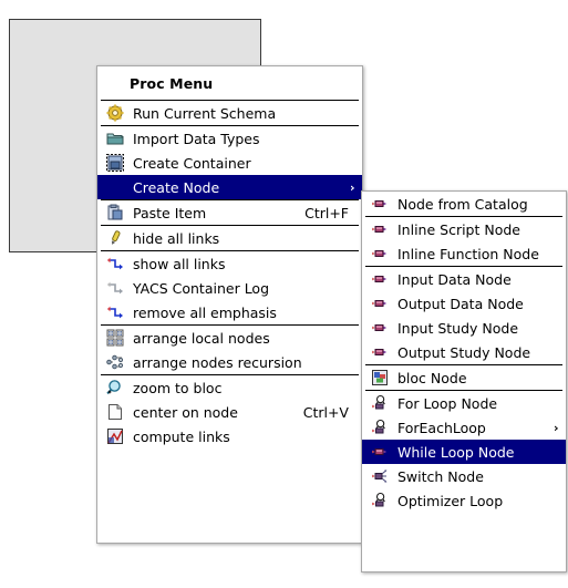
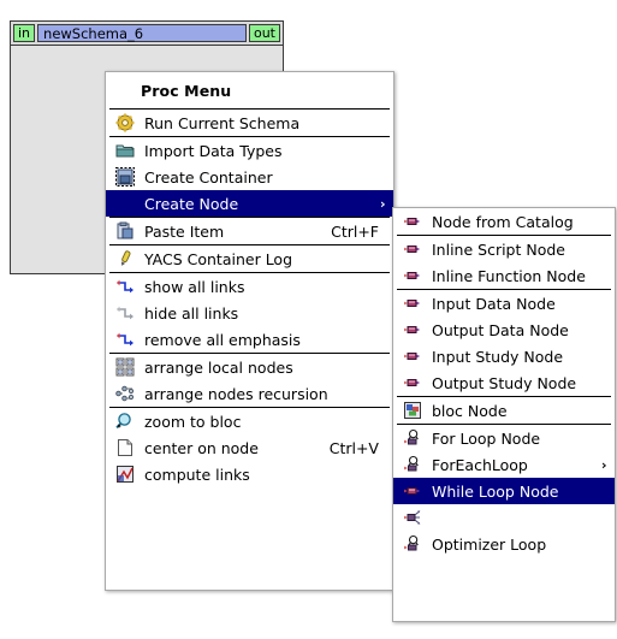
+ in
+ newSchema_6
+ out
  Proc Menu
  Run Current Schema
  Import Data Types
  Create Container
  Create Node
  Paste Item
  Ctrl+F
- hide all links
+ YACS Container Log
  show all links
- YACS Container Log
+ hide all links
  remove all emphasis
  arrange local nodes
  arrange nodes recursion
  zoom to bloc
  center on node
  Ctrl+V
  compute links
  Node from Catalog
  Inline Script Node
  Inline Function Node
  Input Data Node
  Output Data Node
  Input Study Node
  Output Study Node
  bloc Node
  For Loop Node
  ForEachLoop
  While Loop Node
- Switch Node
  Optimizer Loop
